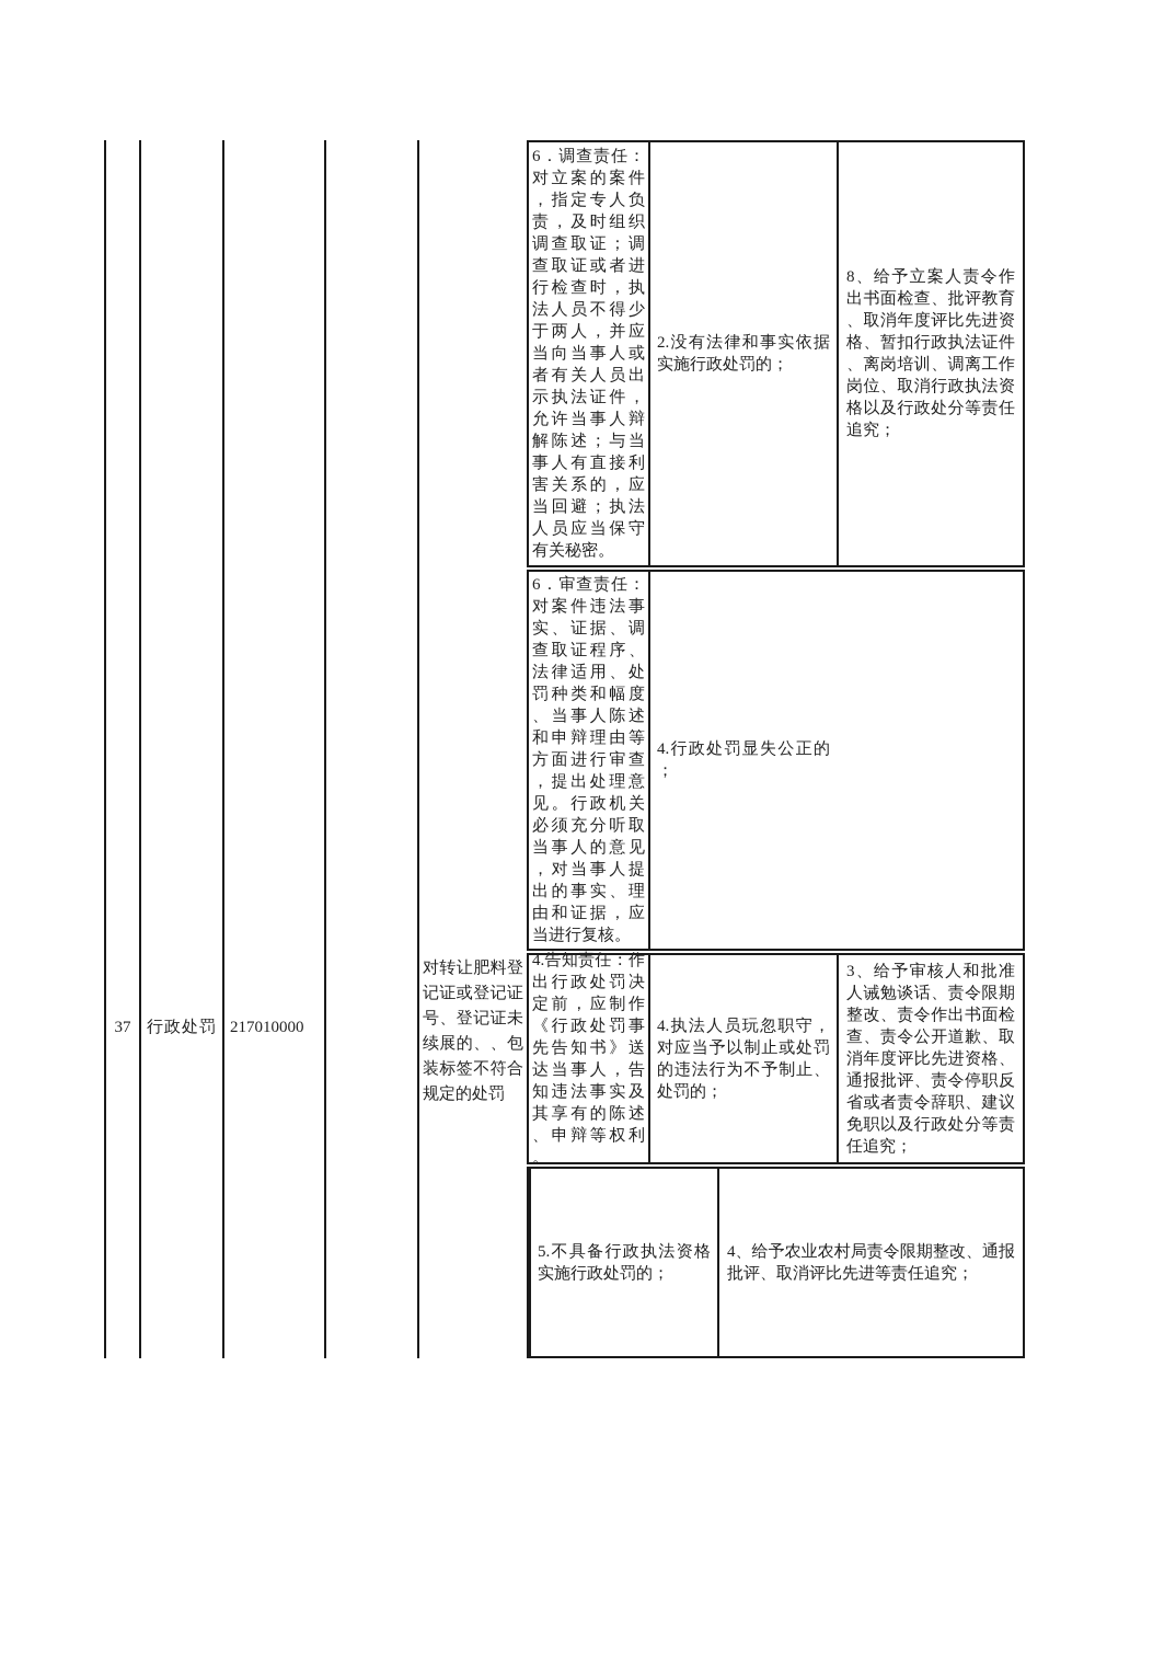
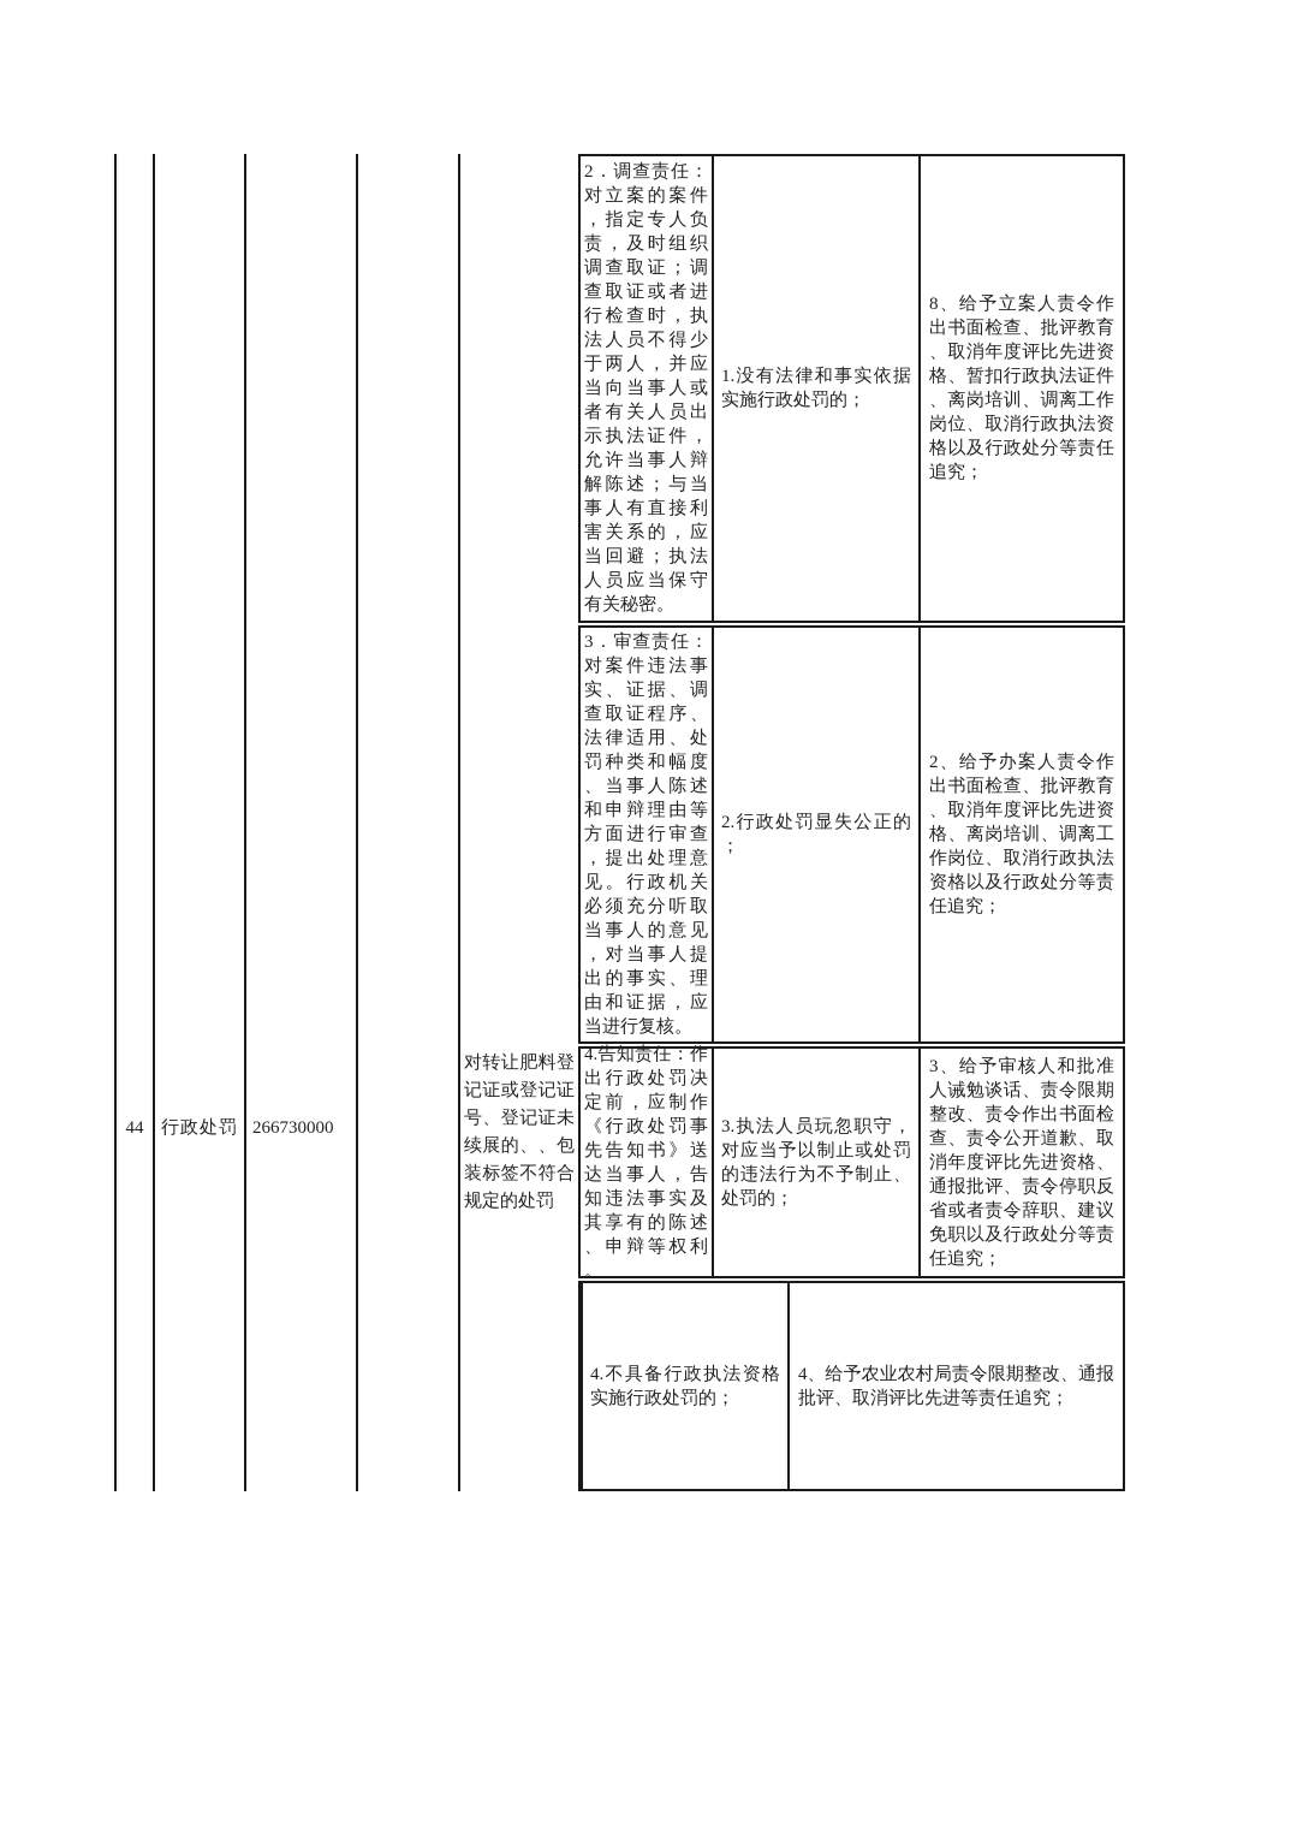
- 37
+ 44
  行政处罚
- 217010000
+ 266730000
  对转让肥料登记证或登记证号、登记证未续展的、、包装标签不符合规定的处罚
- 6．调查责任：对立案的案件，指定专人负责，及时组织调查取证；调查取证或者进行检查时，执法人员不得少于两人，并应当向当事人或者有关人员出示执法证件，允许当事人辩解陈述；与当事人有直接利害关系的，应当回避；执法人员应当保守有关秘密。
+ 2．调查责任：对立案的案件，指定专人负责，及时组织调查取证；调查取证或者进行检查时，执法人员不得少于两人，并应当向当事人或者有关人员出示执法证件，允许当事人辩解陈述；与当事人有直接利害关系的，应当回避；执法人员应当保守有关秘密。
- 2.没有法律和事实依据实施行政处罚的；
+ 1.没有法律和事实依据实施行政处罚的；
  8、给予立案人责令作出书面检查、批评教育、取消年度评比先进资格、暂扣行政执法证件、离岗培训、调离工作岗位、取消行政执法资格以及行政处分等责任追究；
- 6．审查责任：对案件违法事实、证据、调查取证程序、法律适用、处罚种类和幅度、当事人陈述和申辩理由等方面进行审查，提出处理意见。行政机关必须充分听取当事人的意见，对当事人提出的事实、理由和证据，应当进行复核。
+ 3．审查责任：对案件违法事实、证据、调查取证程序、法律适用、处罚种类和幅度、当事人陈述和申辩理由等方面进行审查，提出处理意见。行政机关必须充分听取当事人的意见，对当事人提出的事实、理由和证据，应当进行复核。
- 4.行政处罚显失公正的；
+ 2.行政处罚显失公正的；
+ 2、给予办案人责令作出书面检查、批评教育、取消年度评比先进资格、离岗培训、调离工作岗位、取消行政执法资格以及行政处分等责任追究；
  4.告知责任：作出行政处罚决定前，应制作《行政处罚事先告知书》送达当事人，告知违法事实及其享有的陈述、申辩等权利。
- 4.执法人员玩忽职守，对应当予以制止或处罚的违法行为不予制止、处罚的；
+ 3.执法人员玩忽职守，对应当予以制止或处罚的违法行为不予制止、处罚的；
  3、给予审核人和批准人诫勉谈话、责令限期整改、责令作出书面检查、责令公开道歉、取消年度评比先进资格、通报批评、责令停职反省或者责令辞职、建议免职以及行政处分等责任追究；
- 5.不具备行政执法资格实施行政处罚的；
+ 4.不具备行政执法资格实施行政处罚的；
  4、给予农业农村局责令限期整改、通报批评、取消评比先进等责任追究；
